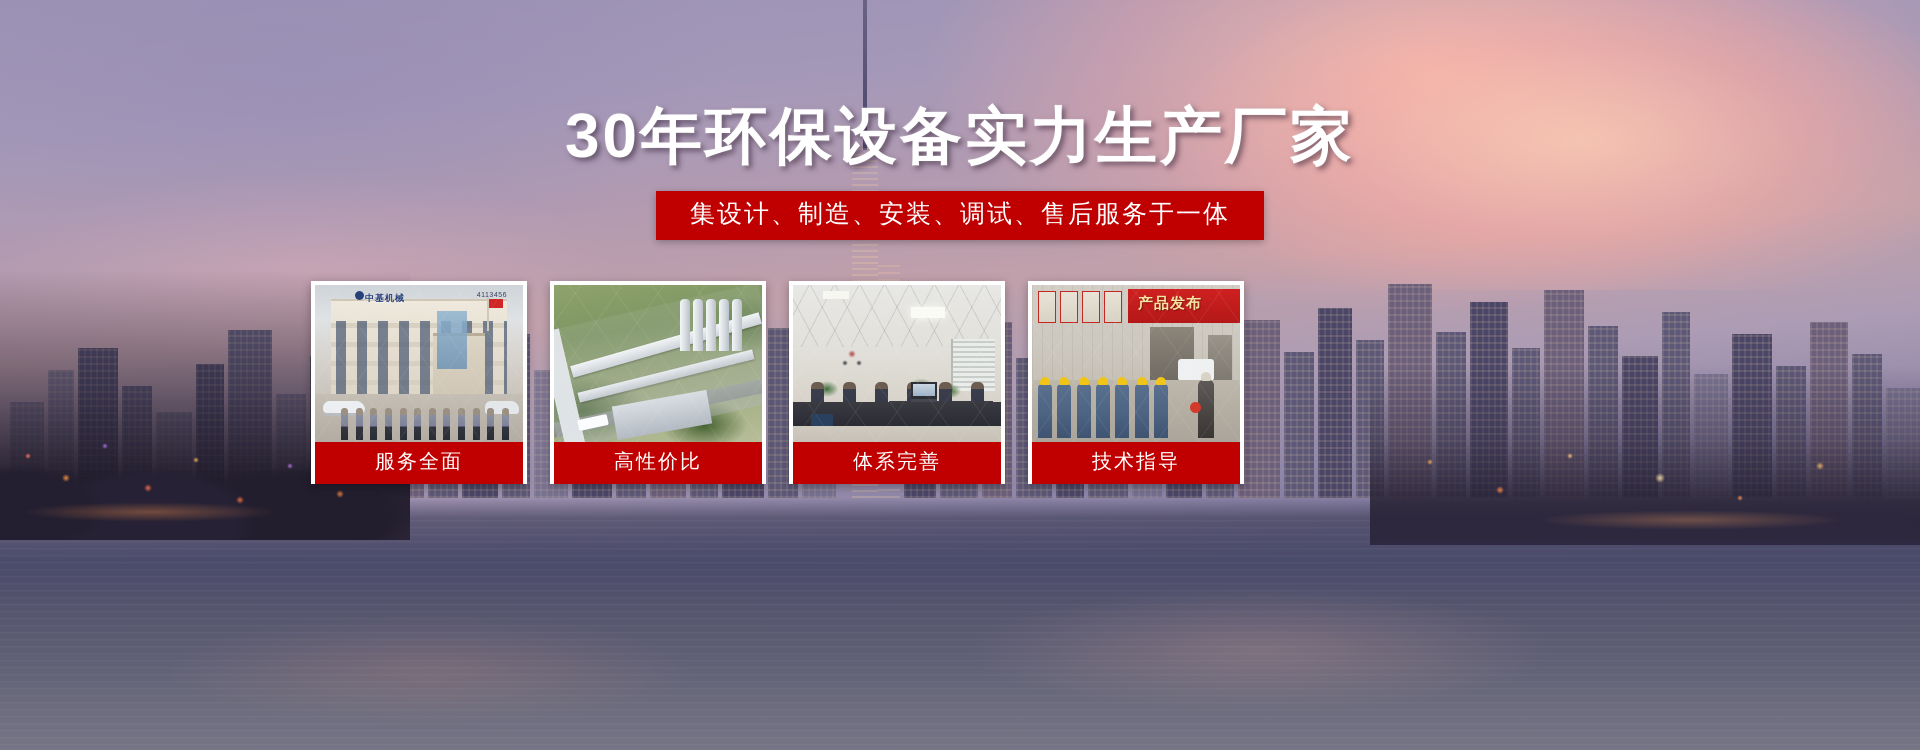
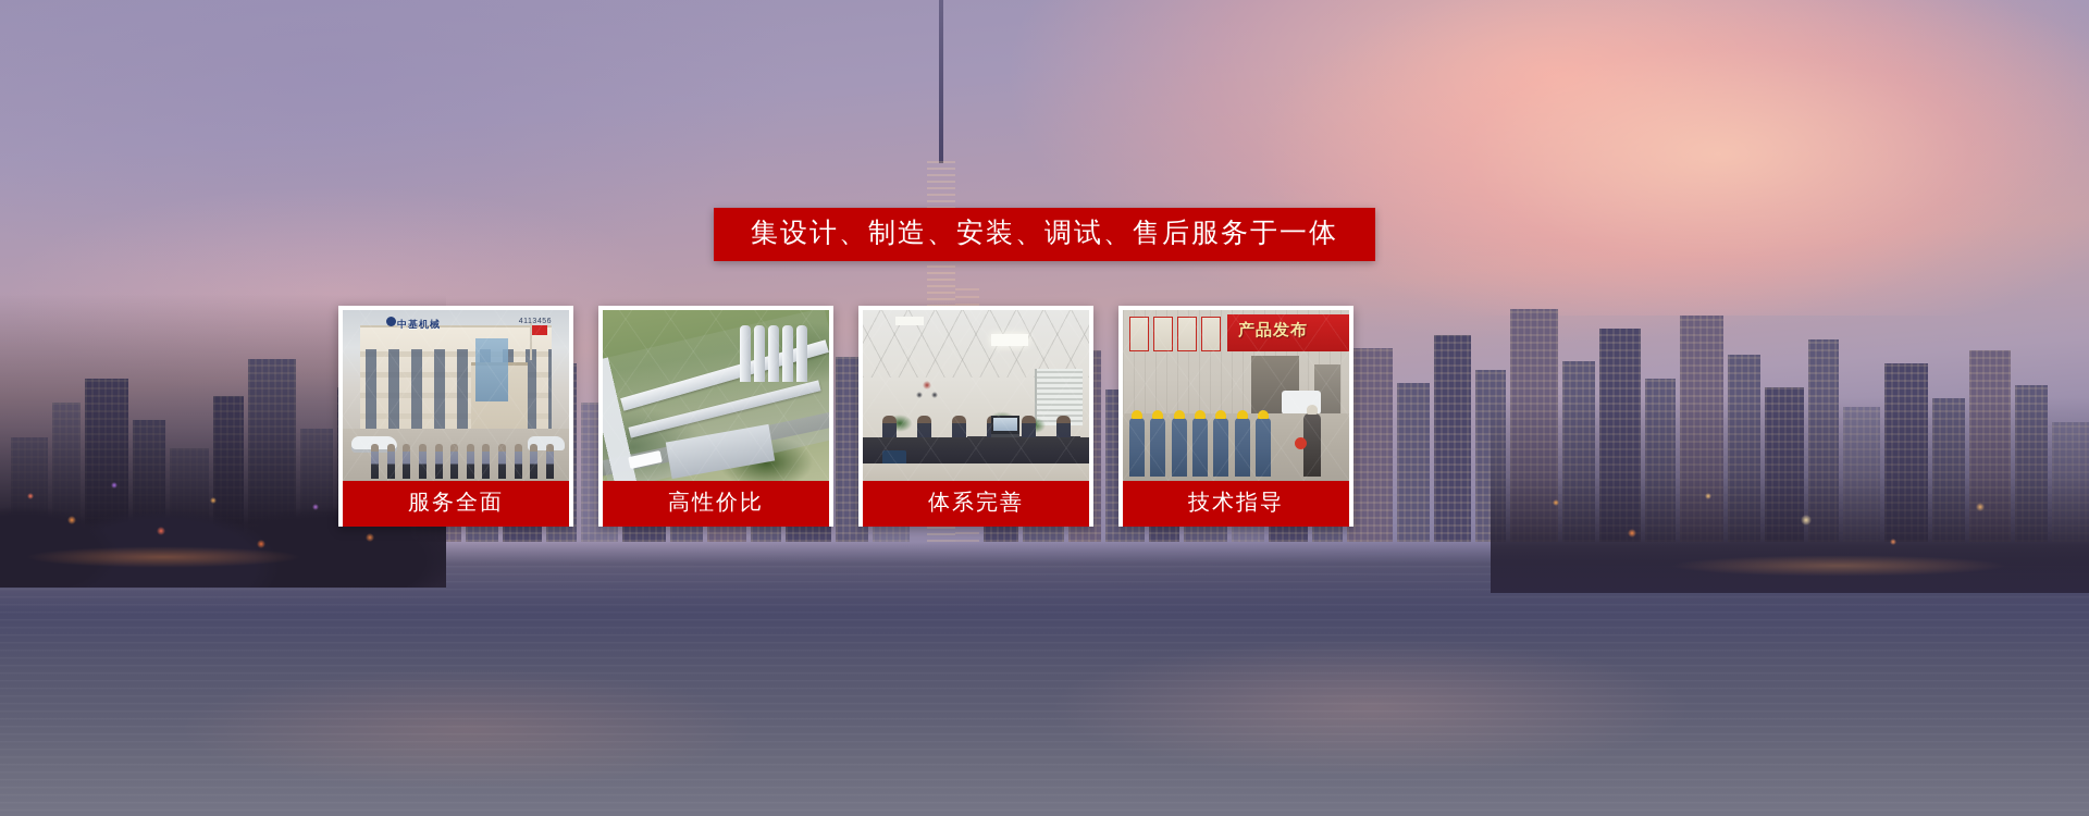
- 30年环保设备实力生产厂家
  集设计、制造、安装、调试、售后服务于一体
  服务全面
  高性价比
  体系完善
  技术指导
